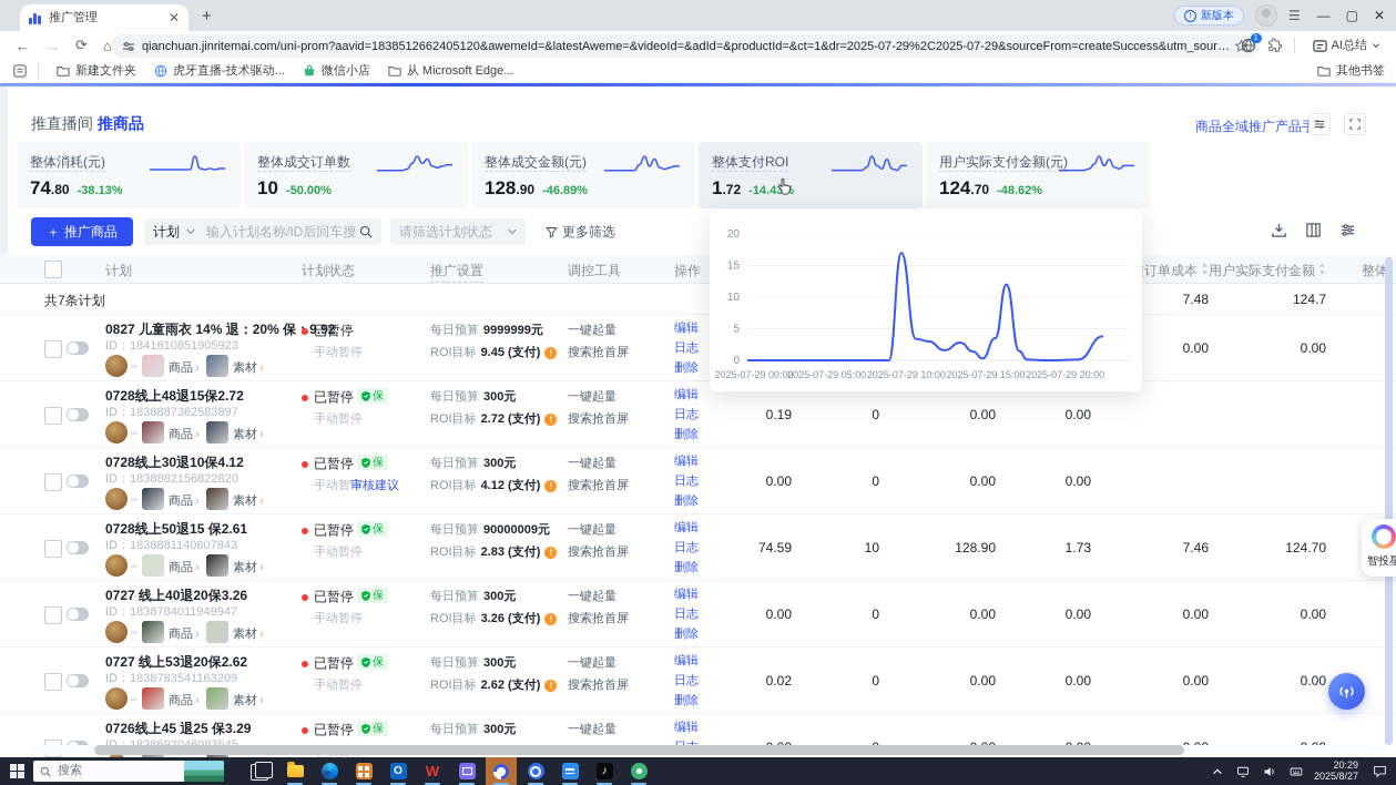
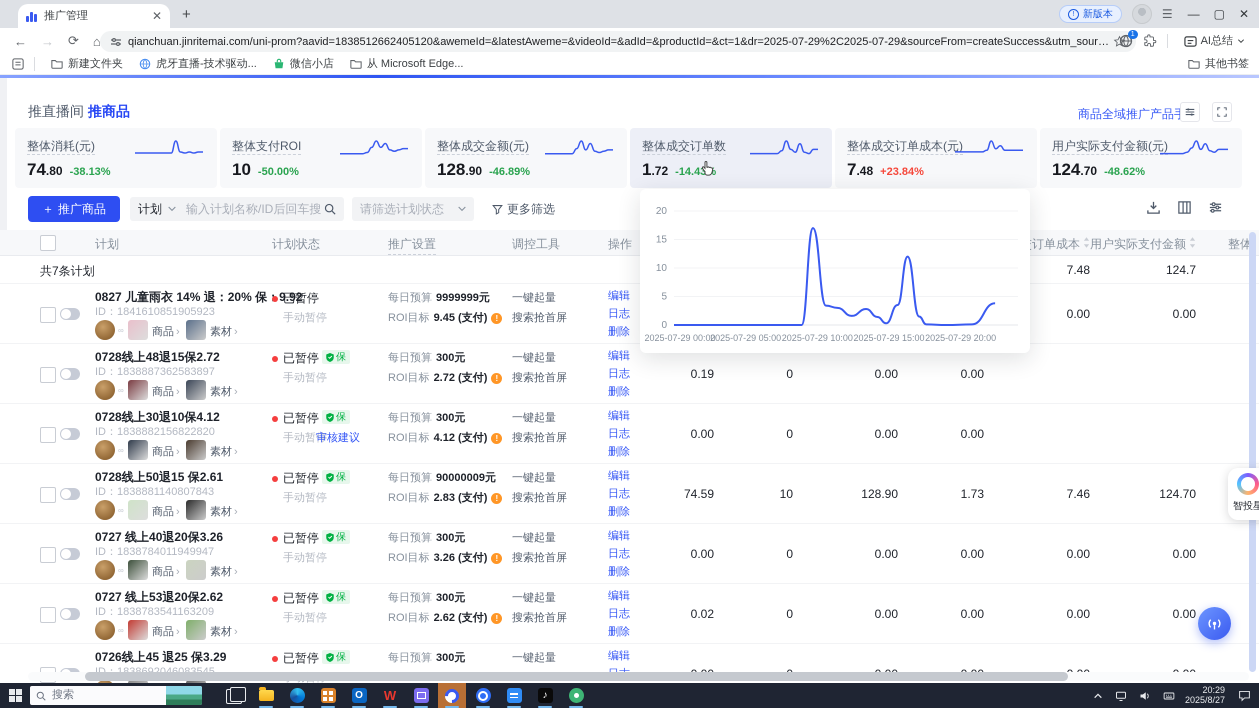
  推广管理
  ✕
  +
  新版本
  ☰
  —
  ▢
  ✕
  ←
  →
  ⟳
  ⌂
  qianchuan.jinritemai.com/uni-prom?aavid=1838512662405120&awemeId=&latestAweme=&videoId=&adId=&productId=&ct=1&dr=2025-07-29%2C2025-07-29&sourceFrom=createSuccess&utm_source=
  AI总结
  新建文件夹
  虎牙直播-技术驱动...
  微信小店
  从 Microsoft Edge...
  其他书签
  推直播间
  推商品
  商品全域推广产品
  整体消耗(元)
  74
  .80
  -38.13%
- 整体成交订单数
+ 整体支付ROI
  10
  -50.00%
  整体成交金额(元)
  128
  .90
  -46.89%
- 整体支付ROI
+ 整体成交订单数
  1
  .72
  -14.43
+ 整体成交订单成本(元)
+ 7
+ .48
+ +23.84%
  用户实际支付金额(元)
  124
  .70
  -48.62%
  ＋
  推广商品
  计划
  输入计划名称/ID后回车搜
  请筛选计划状态
  更多筛选
  计划
  计划状态
  推广设置
  调控工具
  操作
  用户实际支付金额
  整体
  共7条计划
  7.48
  124.7
  0827 儿童雨衣 14% 退：20% 保9.92
  ID：1841610851905923
  ∞
  商品 ›
  素材 ›
  已暂停
  手动暂停
  每日预算
  9999999元
  ROI目标
  9.45 (支付)
  !
  一键起量
  搜索抢首屏
  编辑
  日志
  删除
  0.00
  0.00
  0728线上48退15保2.72
  ID：1838887362583897
  ∞
  商品 ›
  素材 ›
  已暂停
  保
  手动暂停
  每日预算
  300元
  ROI目标
  2.72 (支付)
  !
  一键起量
  搜索抢首屏
  编辑
  日志
  删除
  0.19
  0
  0.00
  0.00
  0728线上30退10保4.12
  ID：1838882156822820
  ∞
  商品 ›
  素材 ›
  已暂停
  保
  手动暂停
  审核建议
  每日预算
  300元
  ROI目标
  4.12 (支付)
  !
  一键起量
  搜索抢首屏
  编辑
  日志
  删除
  0.00
  0
  0.00
  0.00
  0728线上50退15 保2.61
  ID：1838881140807843
  ∞
  商品 ›
  素材 ›
  已暂停
  保
  手动暂停
  每日预算
  90000009元
  ROI目标
  2.83 (支付)
  !
  一键起量
  搜索抢首屏
  编辑
  日志
  删除
  74.59
  10
  128.90
  1.73
  7.46
  124.70
  0727 线上40退20保3.26
  ID：1838784011949947
  ∞
  商品 ›
  素材 ›
  已暂停
  保
  手动暂停
  每日预算
  300元
  ROI目标
  3.26 (支付)
  !
  一键起量
  搜索抢首屏
  编辑
  日志
  删除
  0.00
  0
  0.00
  0.00
  0.00
  0.00
  0727 线上53退20保2.62
  ID：1838783541163209
  ∞
  商品 ›
  素材 ›
  已暂停
  保
  手动暂停
  每日预算
  300元
  ROI目标
  2.62 (支付)
  !
  一键起量
  搜索抢首屏
  编辑
  日志
  删除
  0.02
  0
  0.00
  0.00
  0.00
  0.00
  0726线上45 退25 保3.29
  已暂停
  保
  每日预算
  300元
  一键起量
  编辑
  0
  5
  10
  15
  20
  2025-07-29 00:00
  2025-07-29 05:00
  2025-07-29 10:00
  2025-07-29 15:00
  2025-07-29 20:00
  智投星
  搜索
  O
  W
  ♪
  20:29
  2025/8/27
